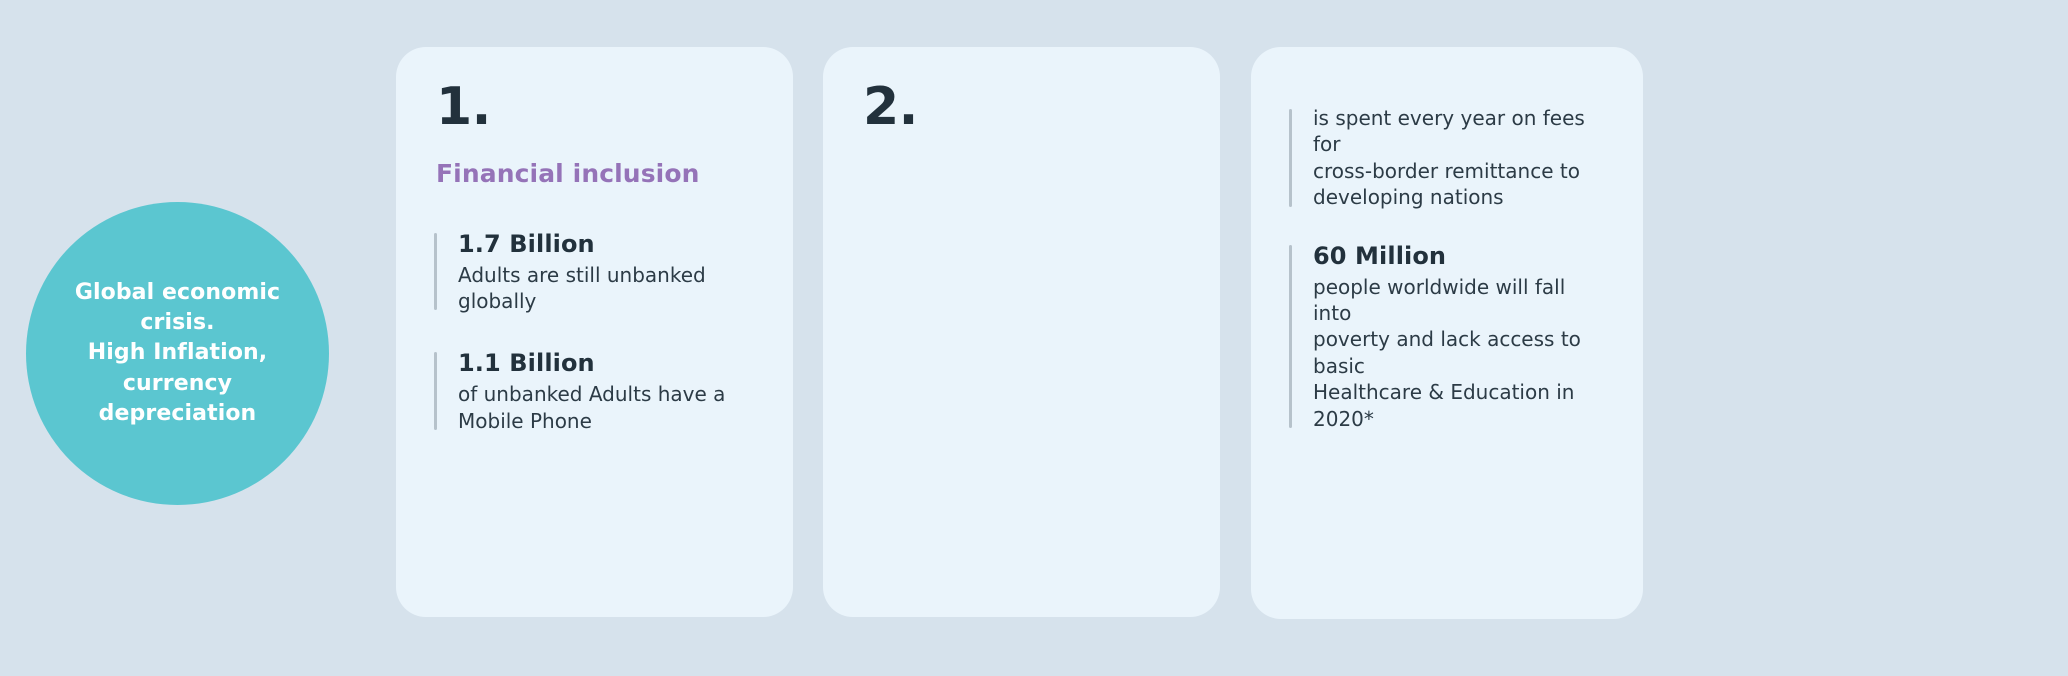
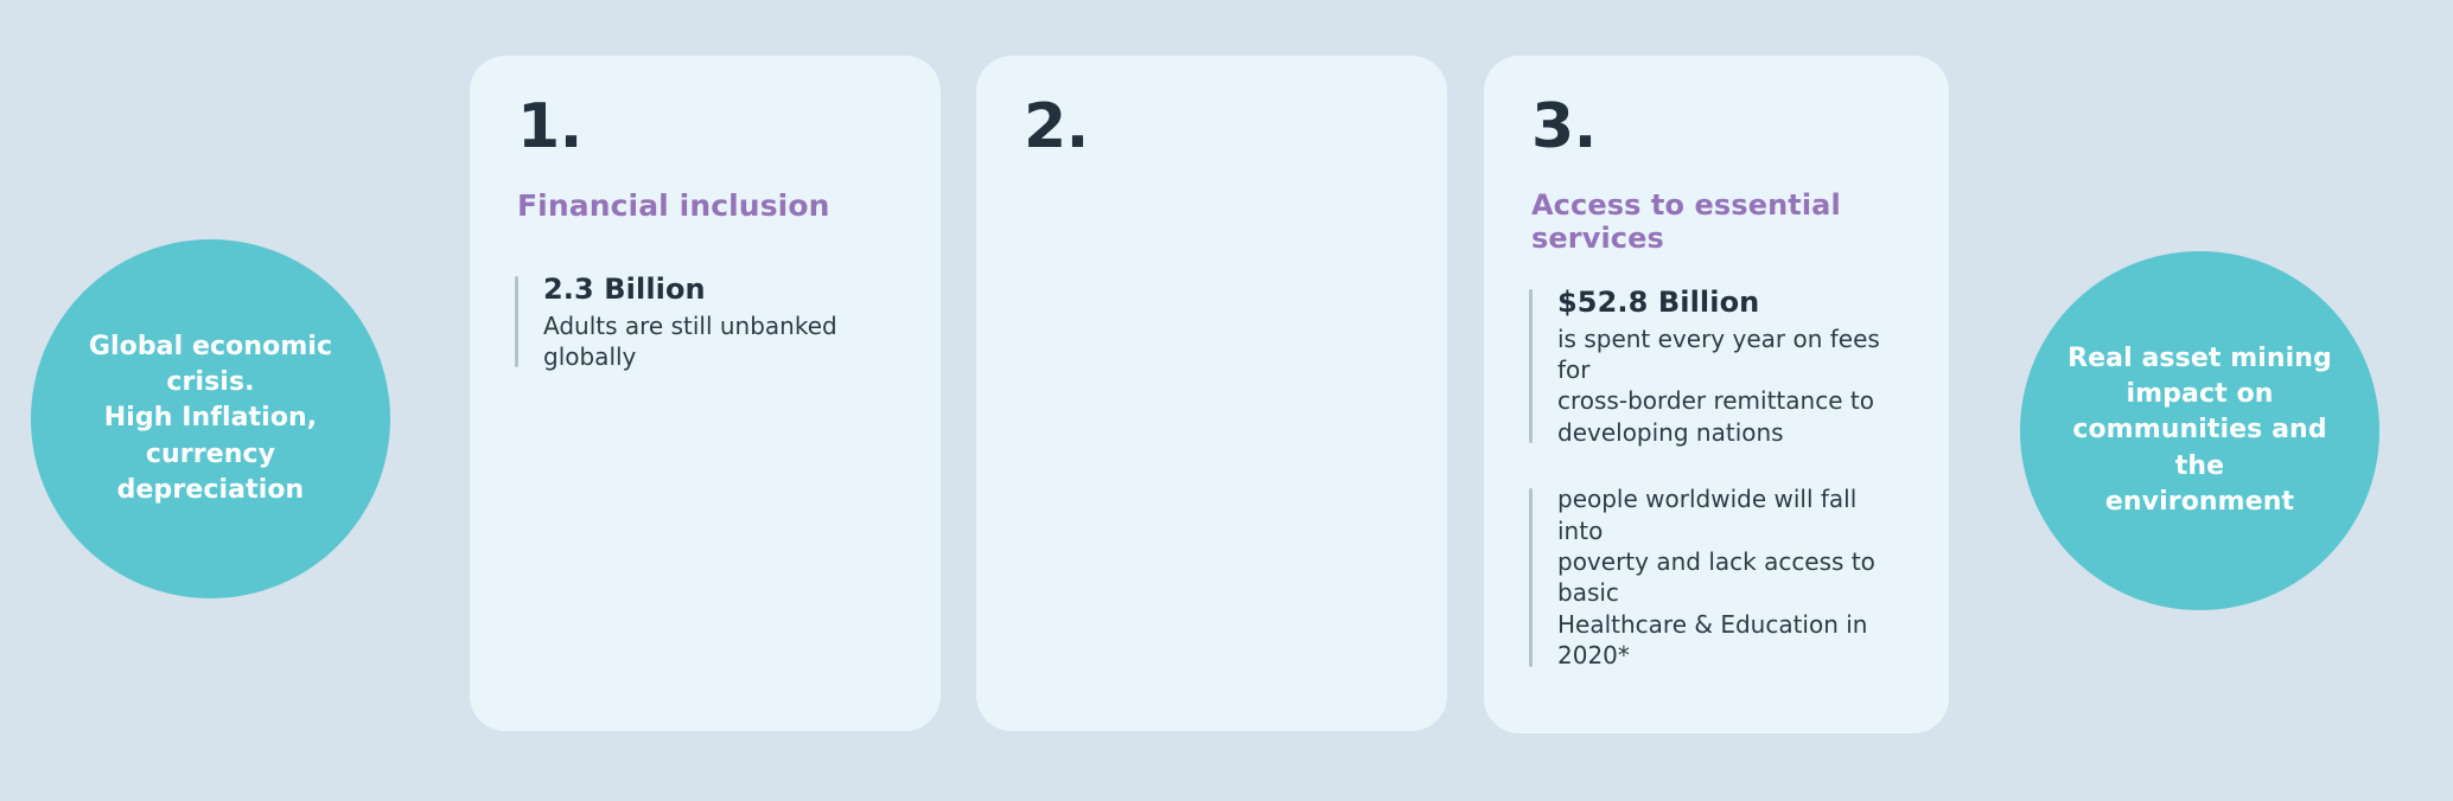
  Global economic crisis.
  High Inflation,
  currency
  depreciation
  1.
  Financial inclusion
- 1.7 Billion
+ 2.3 Billion
  Adults are still unbanked
  globally
- 1.1 Billion
- of unbanked Adults have a
- Mobile Phone
  2.
+ 3.
+ Access to essential services
+ $52.8 Billion
  is spent every year on fees for
  cross-border remittance to
  developing nations
- 60 Million
  people worldwide will fall into
  poverty and lack access to basic
  Healthcare & Education in 2020*
+ Real asset mining
+ impact on
+ communities and the
+ environment
